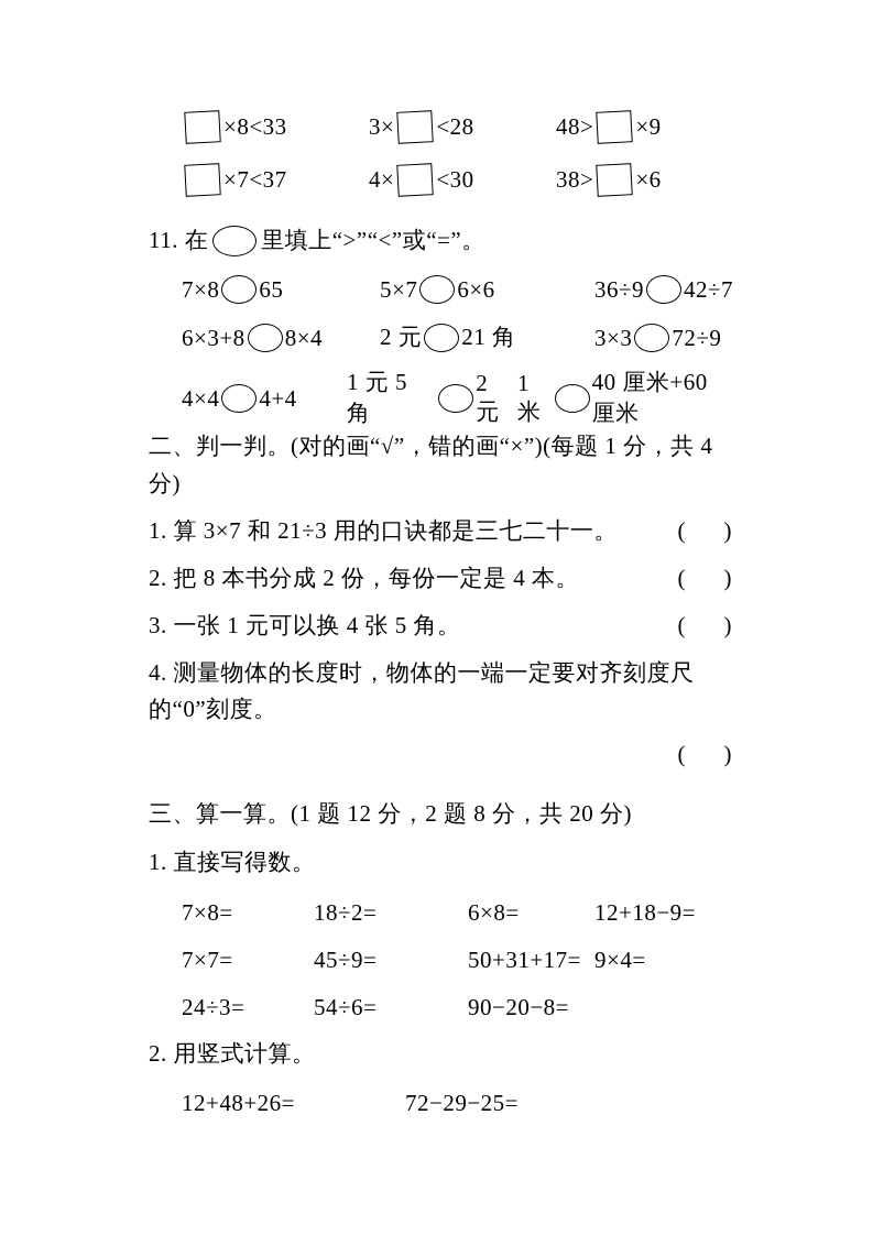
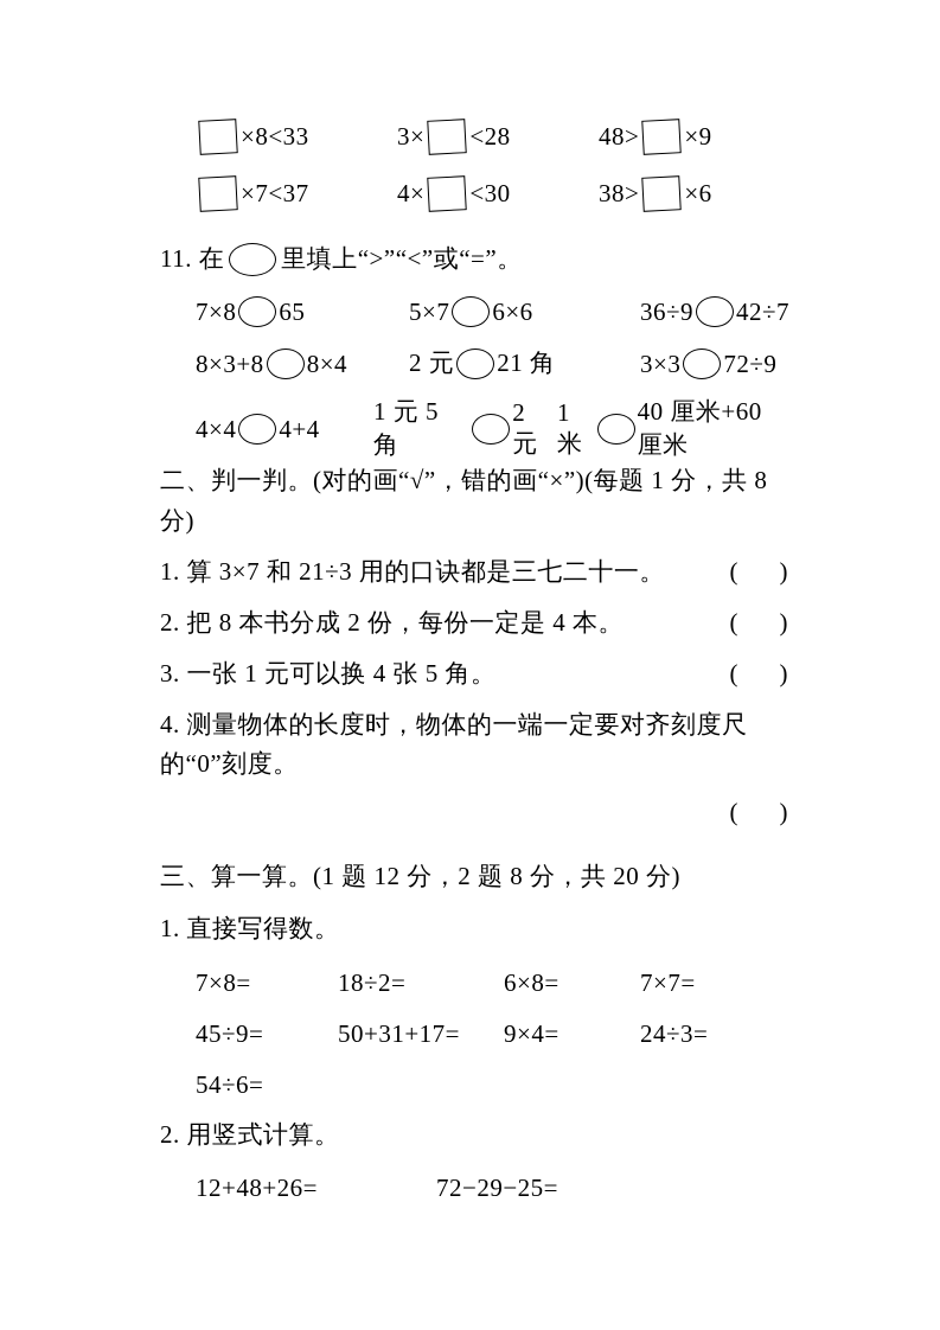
  ×8<33
  3×
  <28
  48>
  ×9
  ×7<37
  4×
  <30
  38>
  ×6
  11. 在
  里填上“>”“<”或“=”。
  7×8
  65
  5×7
  6×6
  36÷9
  42÷7
- 6×3+8
+ 8×3+8
  8×4
  2 元
  21 角
  3×3
  72÷9
  4×4
  4+4
  1 元 5 角
  2 元
  1 米
  40 厘米+60 厘米
- 二、判一判。(对的画“√”，错的画“×”)(每题 1 分，共 4 分)
+ 二、判一判。(对的画“√”，错的画“×”)(每题 1 分，共 8 分)
  1. 算 3×7 和 21÷3 用的口诀都是三七二十一。
  ( )
  2. 把 8 本书分成 2 份，每份一定是 4 本。
  ( )
  3. 一张 1 元可以换 4 张 5 角。
  ( )
  4. 测量物体的长度时，物体的一端一定要对齐刻度尺的“0”刻度。
  ( )
  三、算一算。(1 题 12 分，2 题 8 分，共 20 分)
  1. 直接写得数。
  7×8=
  18÷2=
  6×8=
- 12+18−9=
  7×7=
  45÷9=
  50+31+17=
  9×4=
  24÷3=
  54÷6=
- 90−20−8=
  2. 用竖式计算。
  12+48+26=
  72−29−25=
